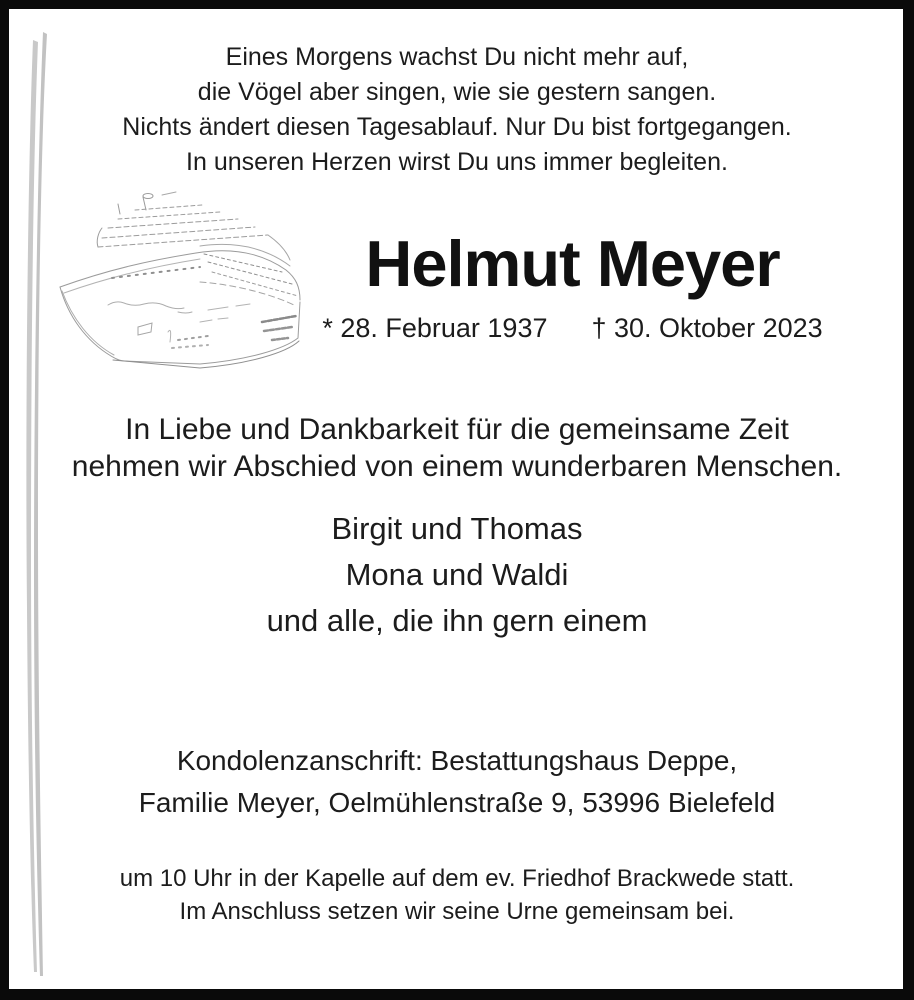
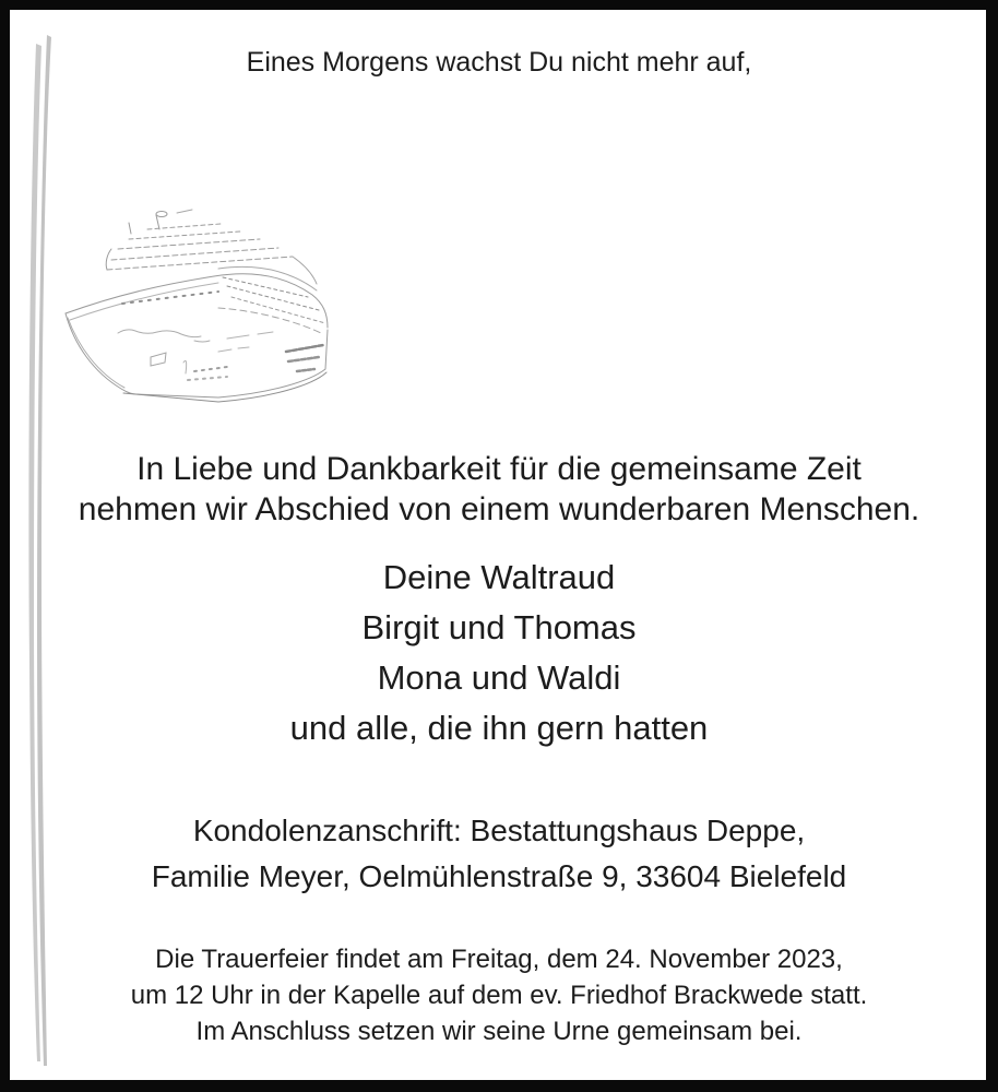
  Eines Morgens wachst Du nicht mehr auf,
- die Vögel aber singen, wie sie gestern sangen.
- Nichts ändert diesen Tagesablauf. Nur Du bist fortgegangen.
- In unseren Herzen wirst Du uns immer begleiten.
- Helmut Meyer
- * 28. Februar 1937
- † 30. Oktober 2023
  In Liebe und Dankbarkeit für die gemeinsame Zeit
  nehmen wir Abschied von einem wunderbaren Menschen.
+ Deine Waltraud
  Birgit und Thomas
  Mona und Waldi
- und alle, die ihn gern einem
+ und alle, die ihn gern hatten
  Kondolenzanschrift: Bestattungshaus Deppe,
- Familie Meyer, Oelmühlenstraße 9, 53996 Bielefeld
+ Familie Meyer, Oelmühlenstraße 9, 33604 Bielefeld
+ Die Trauerfeier findet am Freitag, dem 24. November 2023,
- um 10 Uhr in der Kapelle auf dem ev. Friedhof Brackwede statt.
+ um 12 Uhr in der Kapelle auf dem ev. Friedhof Brackwede statt.
  Im Anschluss setzen wir seine Urne gemeinsam bei.
